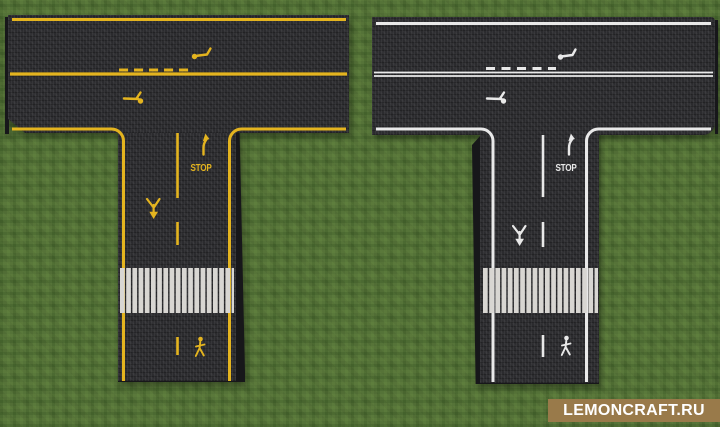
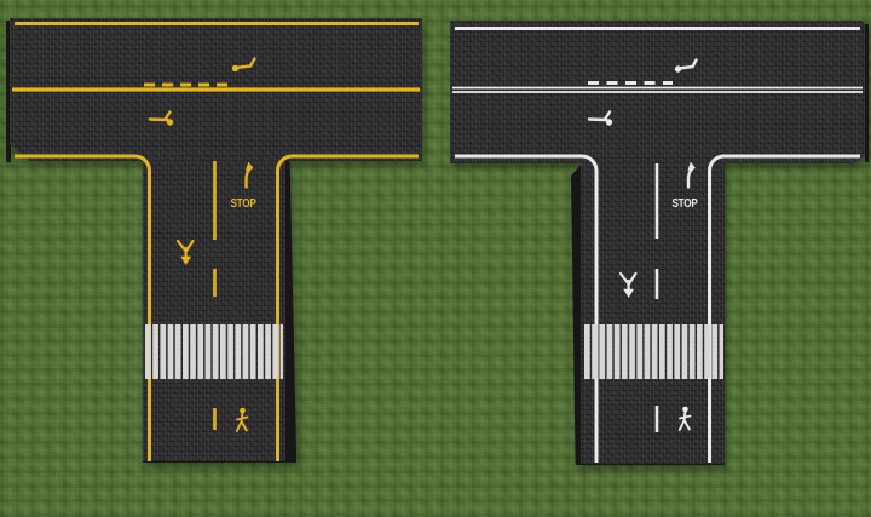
  STOP
  STOP
- LEMONCRAFT.RU
